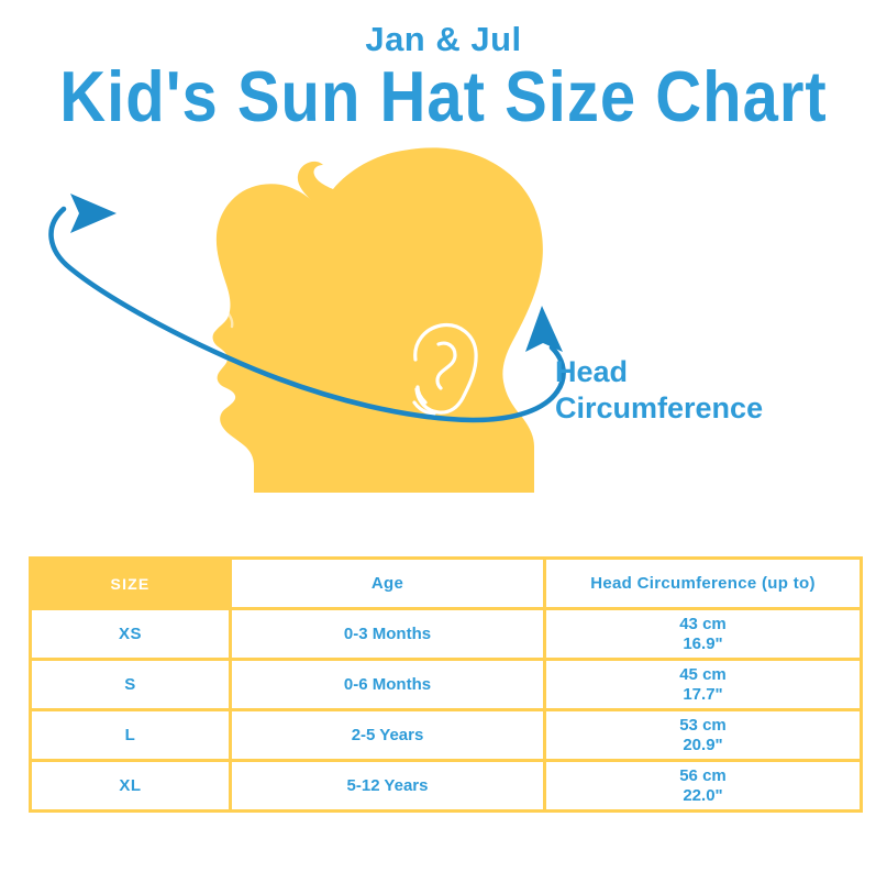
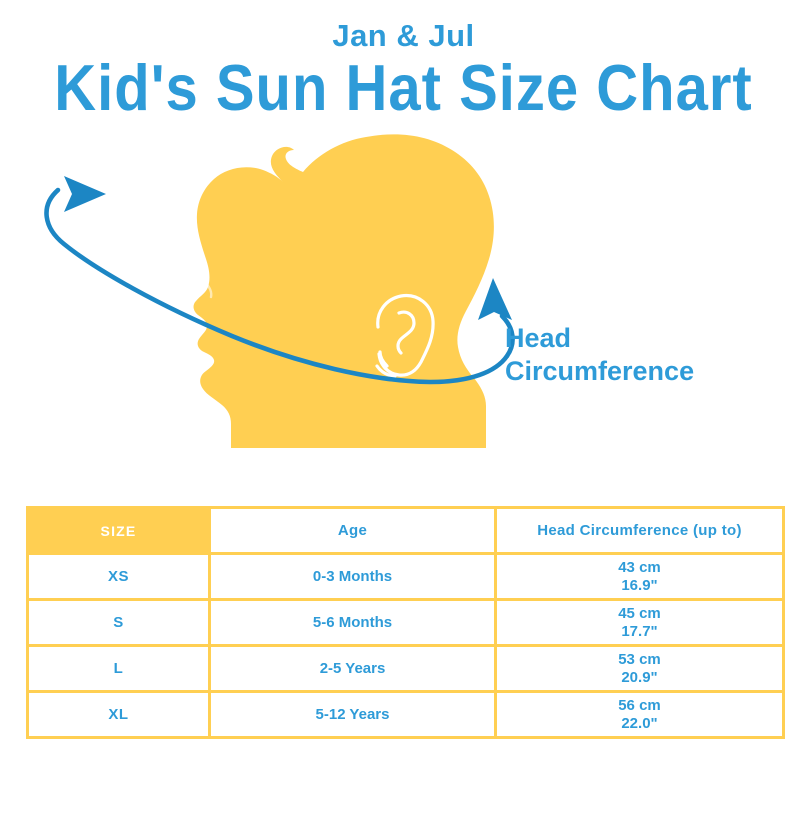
  Jan & Jul
  Kid's Sun Hat Size Chart
  Head
  Circumference
  SIZE	Age	Head Circumference (up to)
  XS	0-3 Months	43 cm16.9"
- S	0-6 Months	45 cm17.7"
+ S	5-6 Months	45 cm17.7"
  L	2-5 Years	53 cm20.9"
  XL	5-12 Years	56 cm22.0"
